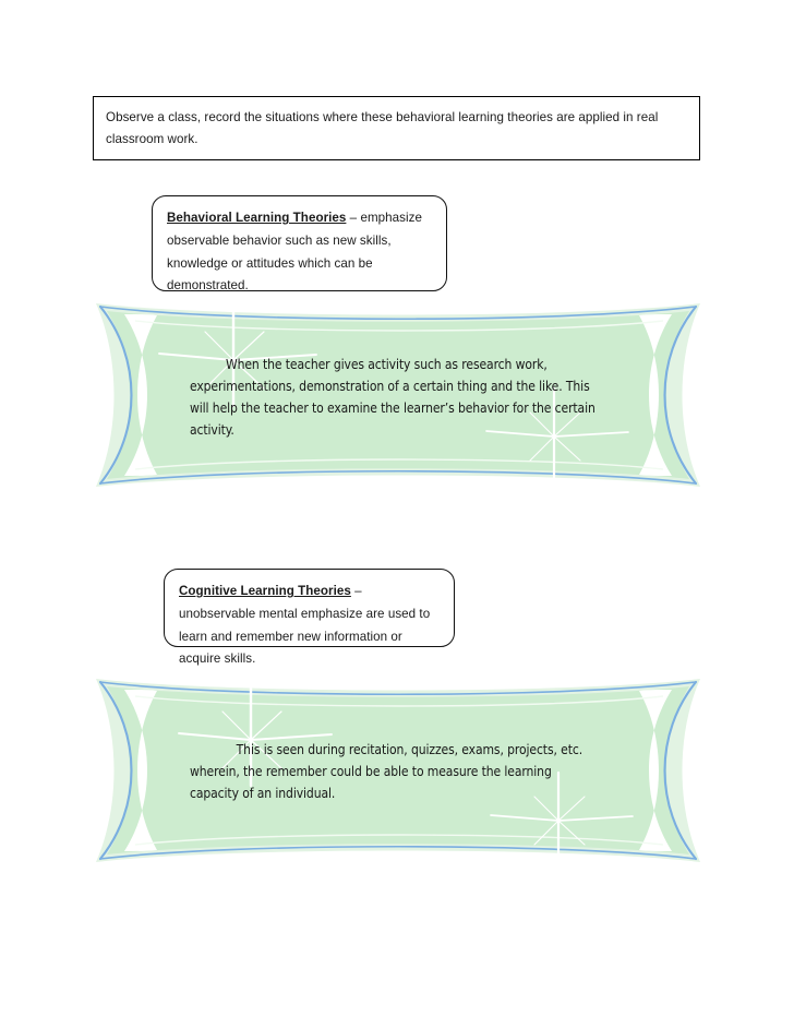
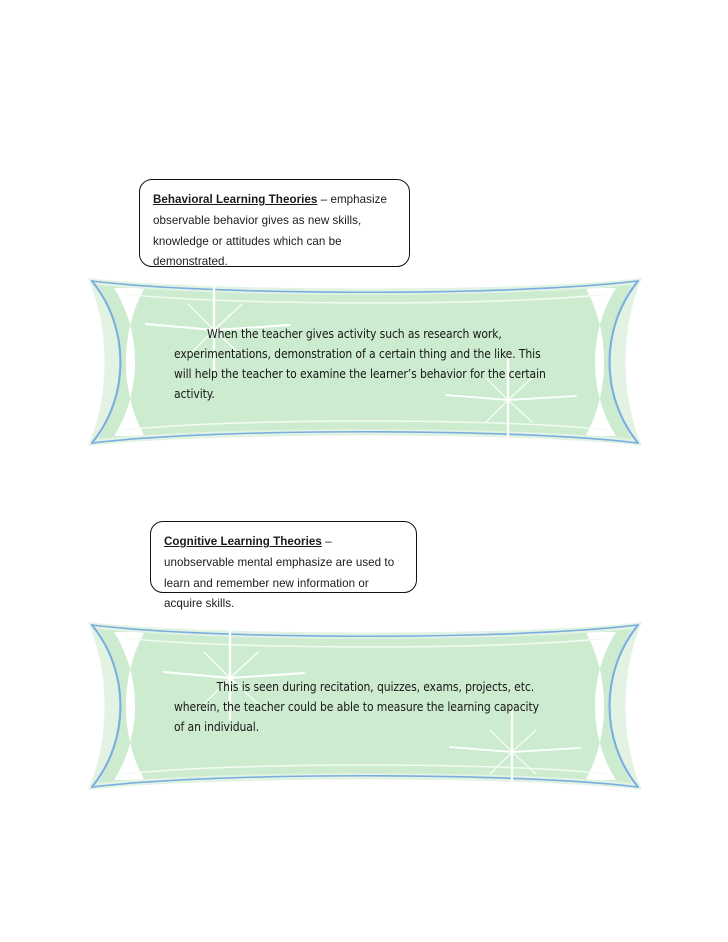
- Observe a class, record the situations where these behavioral learning theories are applied in real classroom work.
- Behavioral Learning Theories – emphasize observable behavior such as new skills, knowledge or attitudes which can be demonstrated.
+ Behavioral Learning Theories – emphasize observable behavior gives as new skills, knowledge or attitudes which can be demonstrated.
  When the teacher gives activity such as research work, experimentations, demonstration of a certain thing and the like. This will help the teacher to examine the learner’s behavior for the certain activity.
  Cognitive Learning Theories – unobservable mental emphasize are used to learn and remember new information or acquire skills.
- This is seen during recitation, quizzes, exams, projects, etc. wherein, the remember could be able to measure the learning capacity of an individual.
+ This is seen during recitation, quizzes, exams, projects, etc. wherein, the teacher could be able to measure the learning capacity of an individual.
